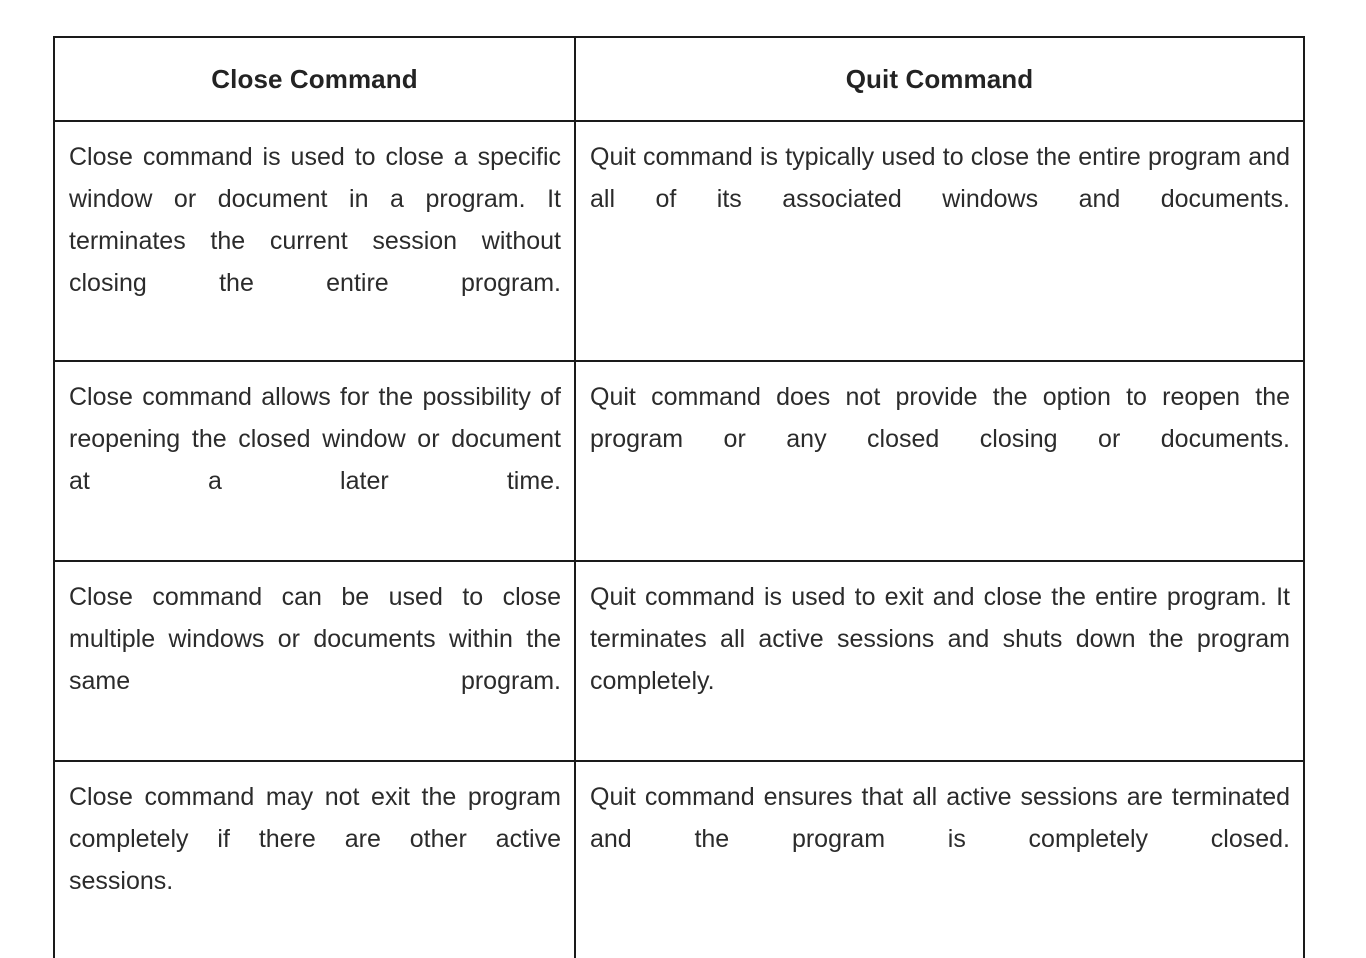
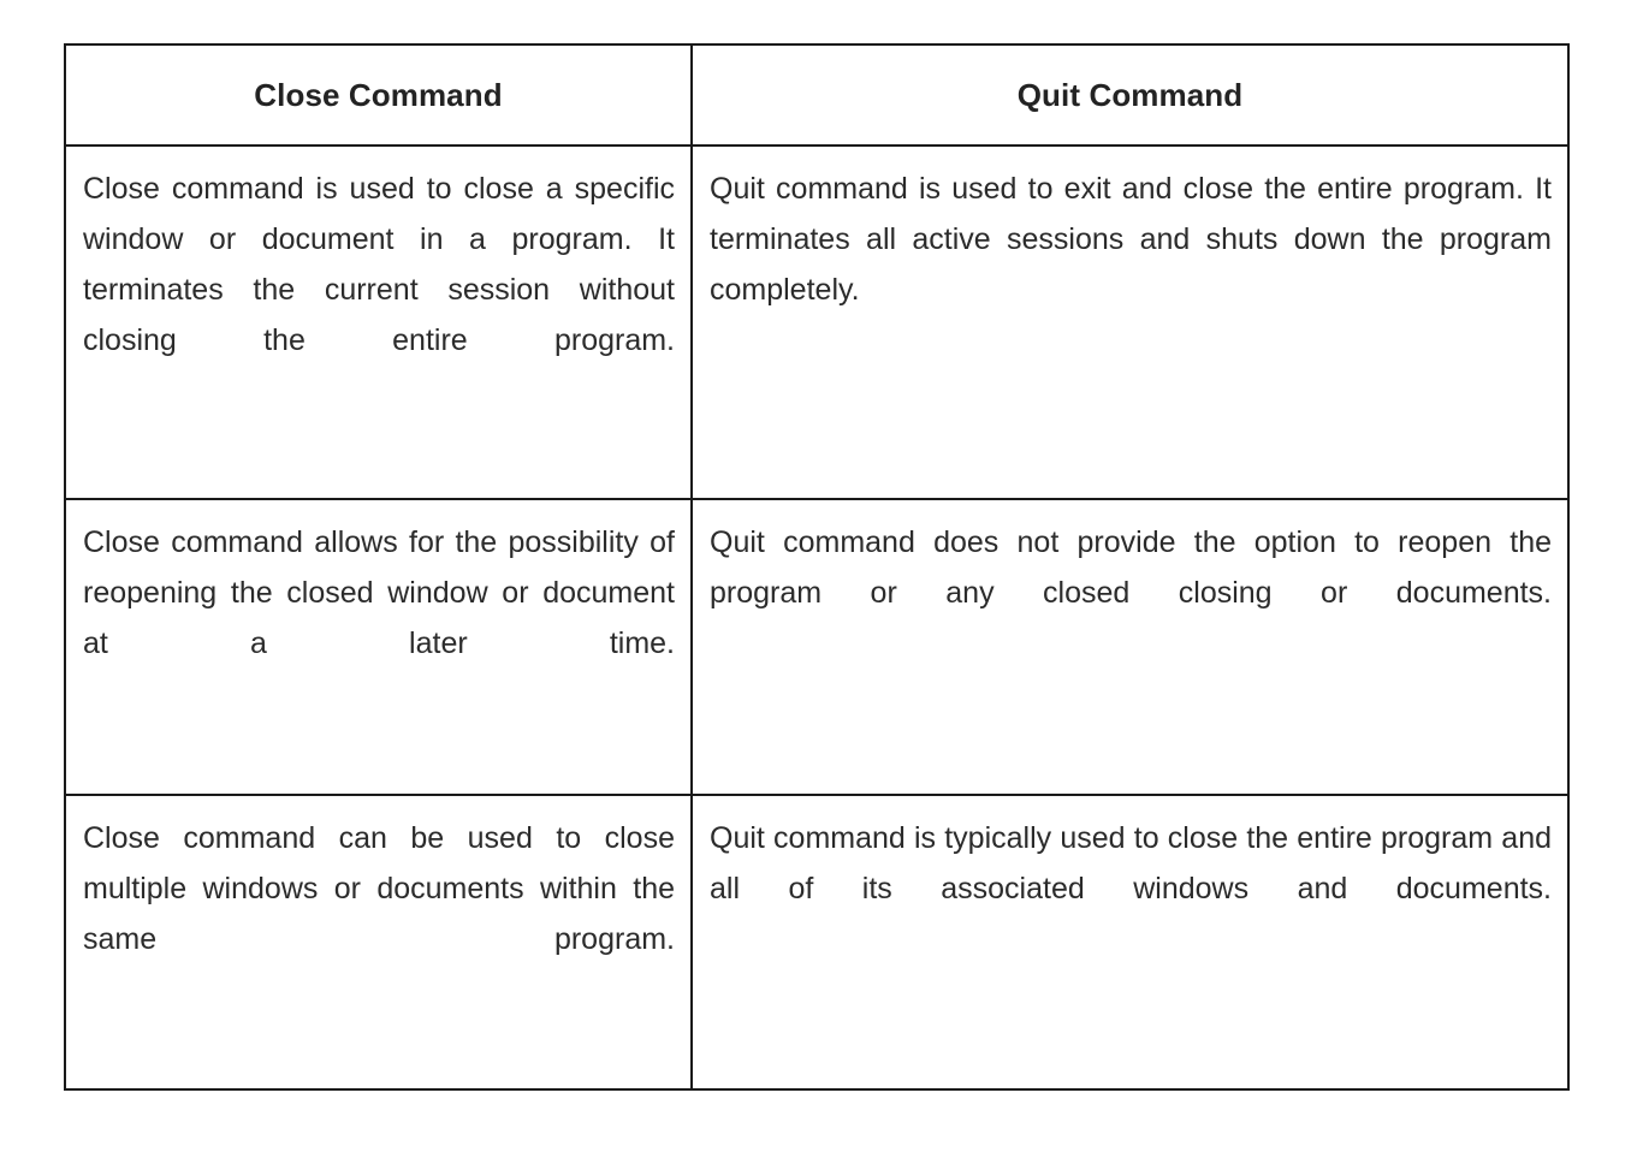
  Close Command	Quit Command
- Close command is used to close a specific window or document in a program. It terminates the current session without closing the entire program.	Quit command is typically used to close the entire program and all of its associated windows and documents.
+ Close command is used to close a specific window or document in a program. It terminates the current session without closing the entire program.	Quit command is used to exit and close the entire program. It terminates all active sessions and shuts down the program completely.
  Close command allows for the possibility of reopening the closed window or document at a later time.	Quit command does not provide the option to reopen the program or any closed closing or documents.
- Close command can be used to close multiple windows or documents within the same program.	Quit command is used to exit and close the entire program. It terminates all active sessions and shuts down the program completely.
+ Close command can be used to close multiple windows or documents within the same program.	Quit command is typically used to close the entire program and all of its associated windows and documents.
- Close command may not exit the program completely if there are other active sessions.	Quit command ensures that all active sessions are terminated and the program is completely closed.
